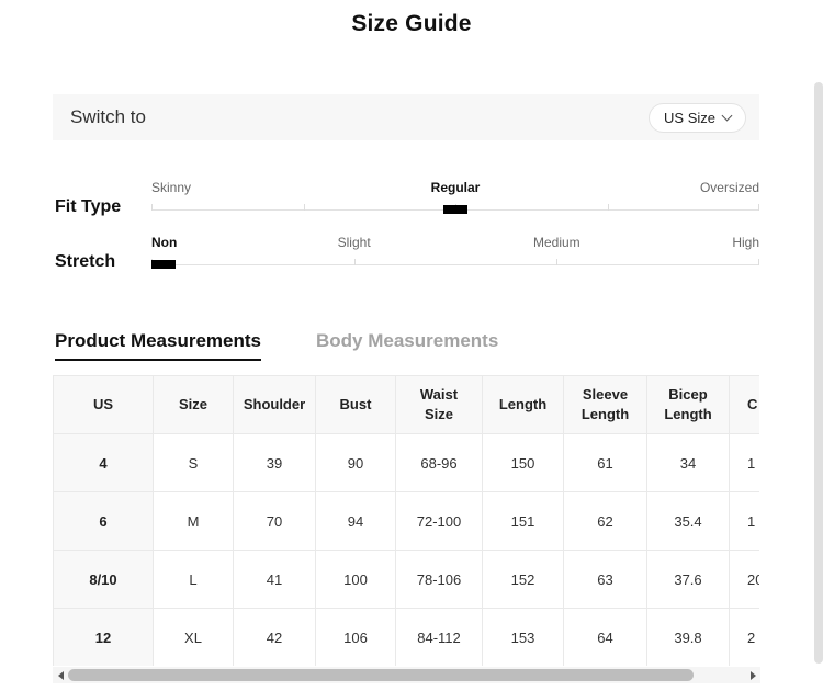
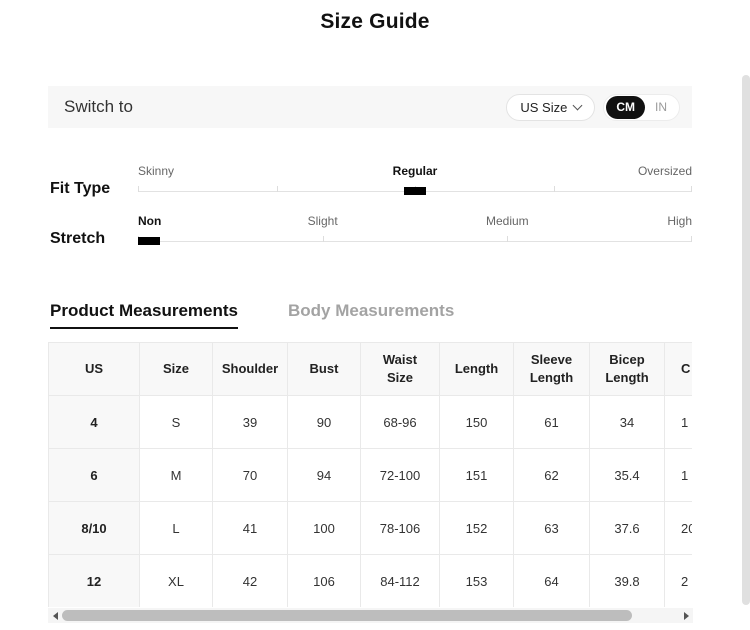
  Size Guide
  Switch to
  US Size
+ CM
+ IN
  Fit Type
  Skinny
  Regular
  Oversized
  Stretch
  Non
  Slight
  Medium
  High
  Product Measurements
  Body Measurements
  US	Size	Shoulder	Bust	Waist Size	Length	Sleeve Length	Bicep Length	C
  4	S	39	90	68-96	150	61	34	1
  6	M	70	94	72-100	151	62	35.4	1
  8/10	L	41	100	78-106	152	63	37.6	20
  12	XL	42	106	84-112	153	64	39.8	2
